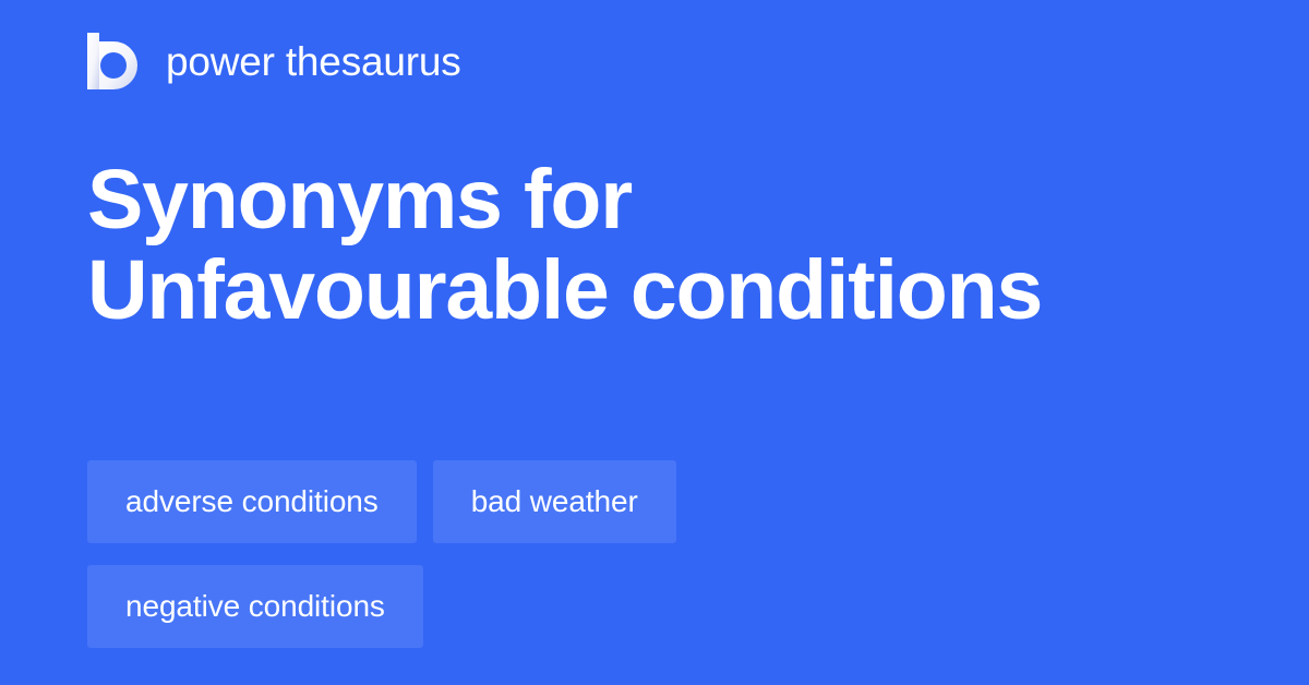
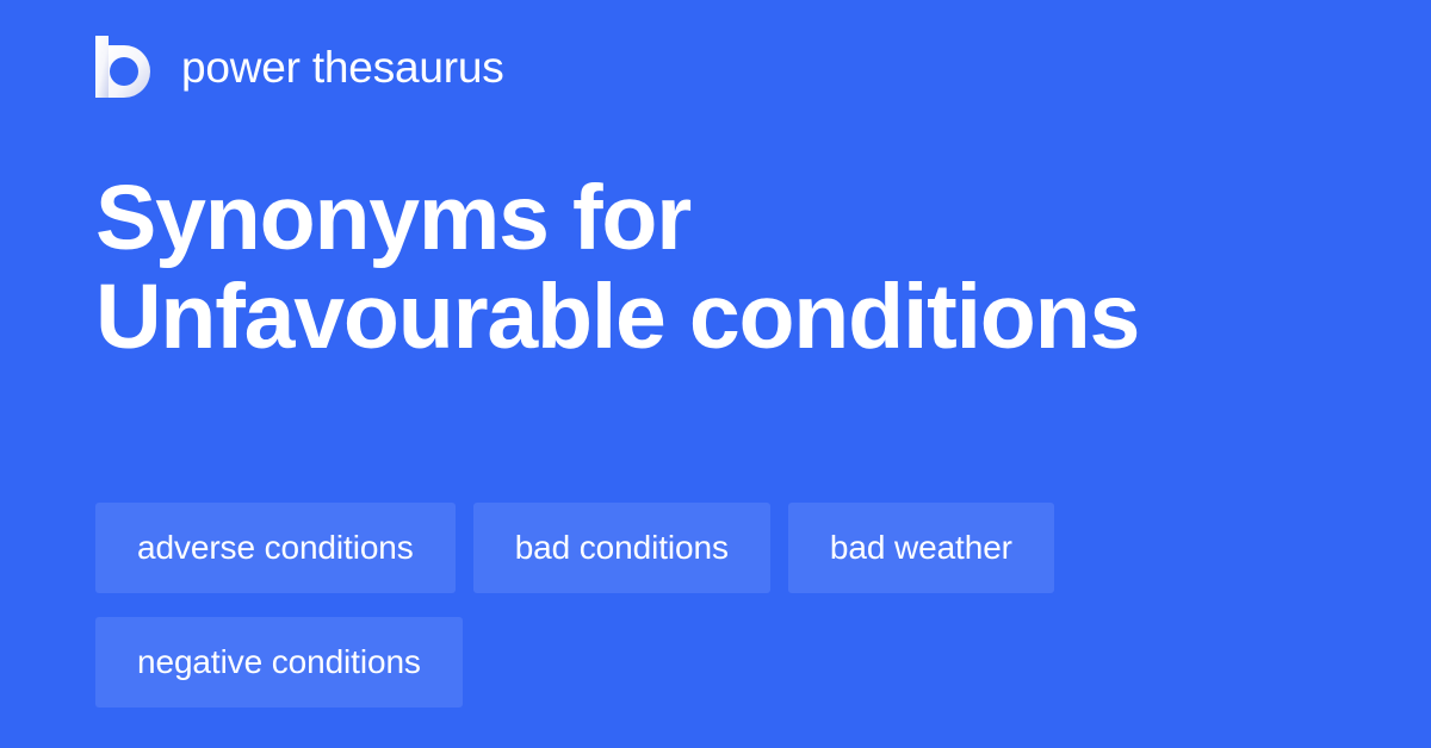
  power thesaurus
  Synonyms for
  Unfavourable conditions
  adverse conditions
+ bad conditions
  bad weather
  negative conditions
